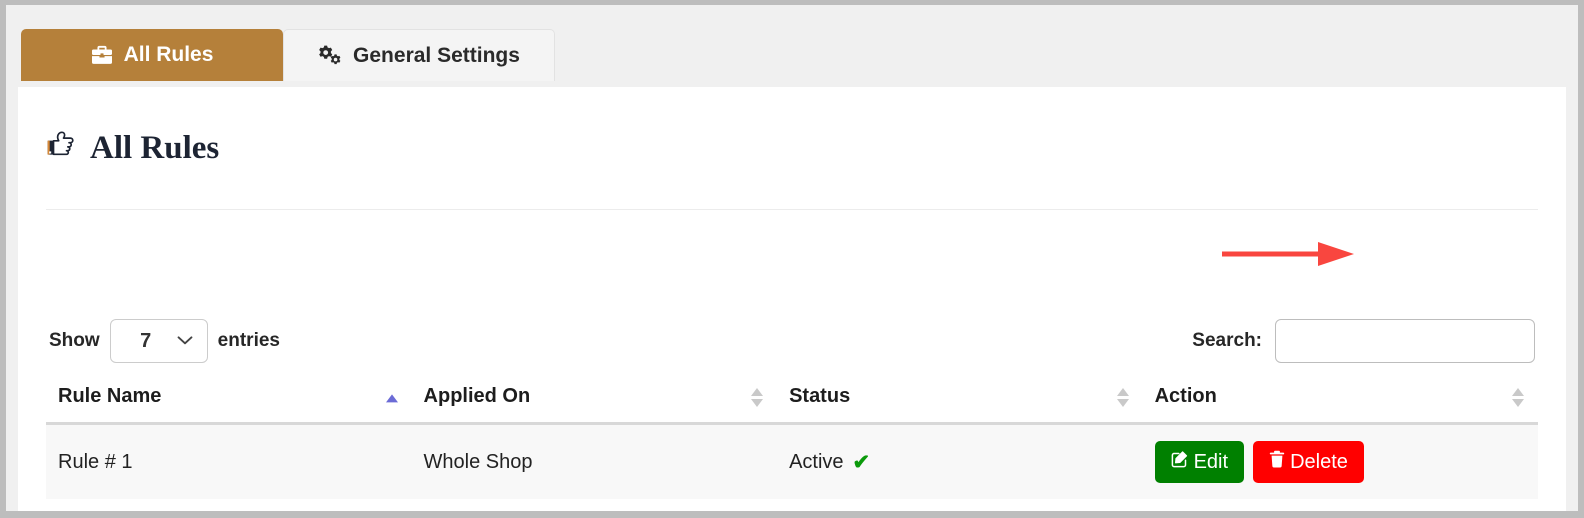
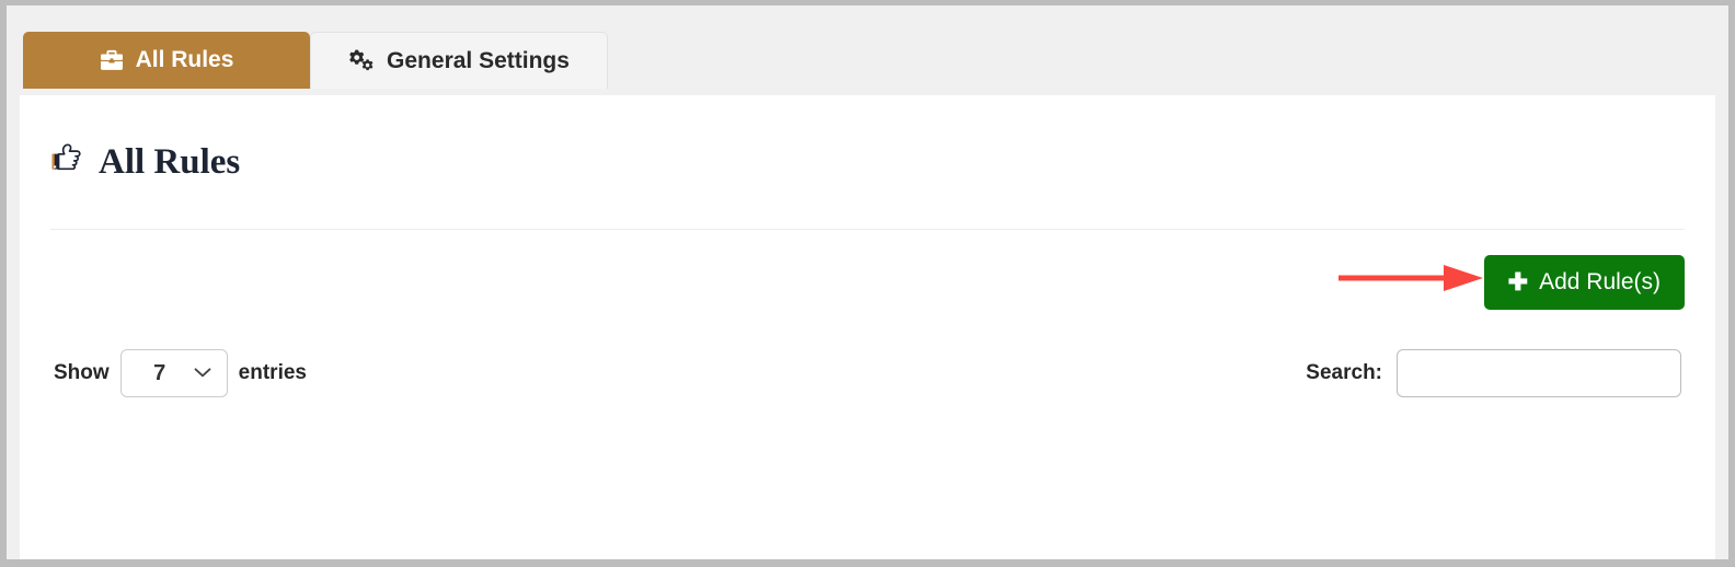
  All Rules
  General Settings
  All Rules
+ ✚
+ Add Rule(s)
  Show
  7
  entries
  Search:
- Rule Name	Applied On	Status	Action
- Rule # 1	Whole Shop	Active ✔	Edit Delete
